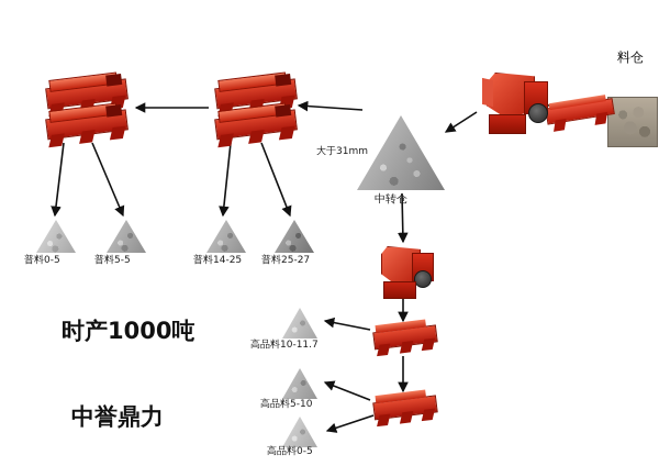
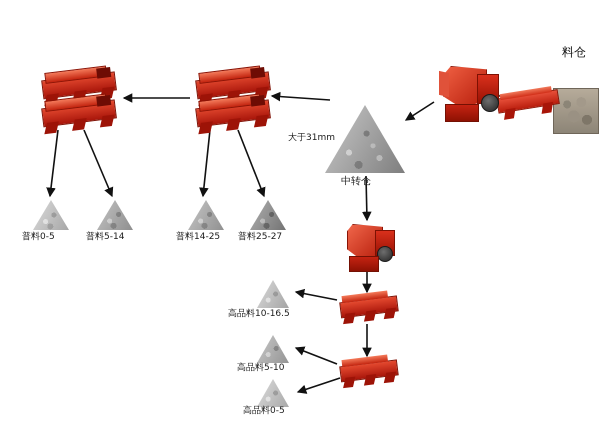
  料仓
  中转仓
  大于31mm
  普料0-5
- 普料5-5
+ 普料5-14
  普料14-25
  普料25-27
- 高品料10-11.7
+ 高品料10-16.5
  高品料5-10
  高品料0-5
- 时产1000吨
- 中誉鼎力
